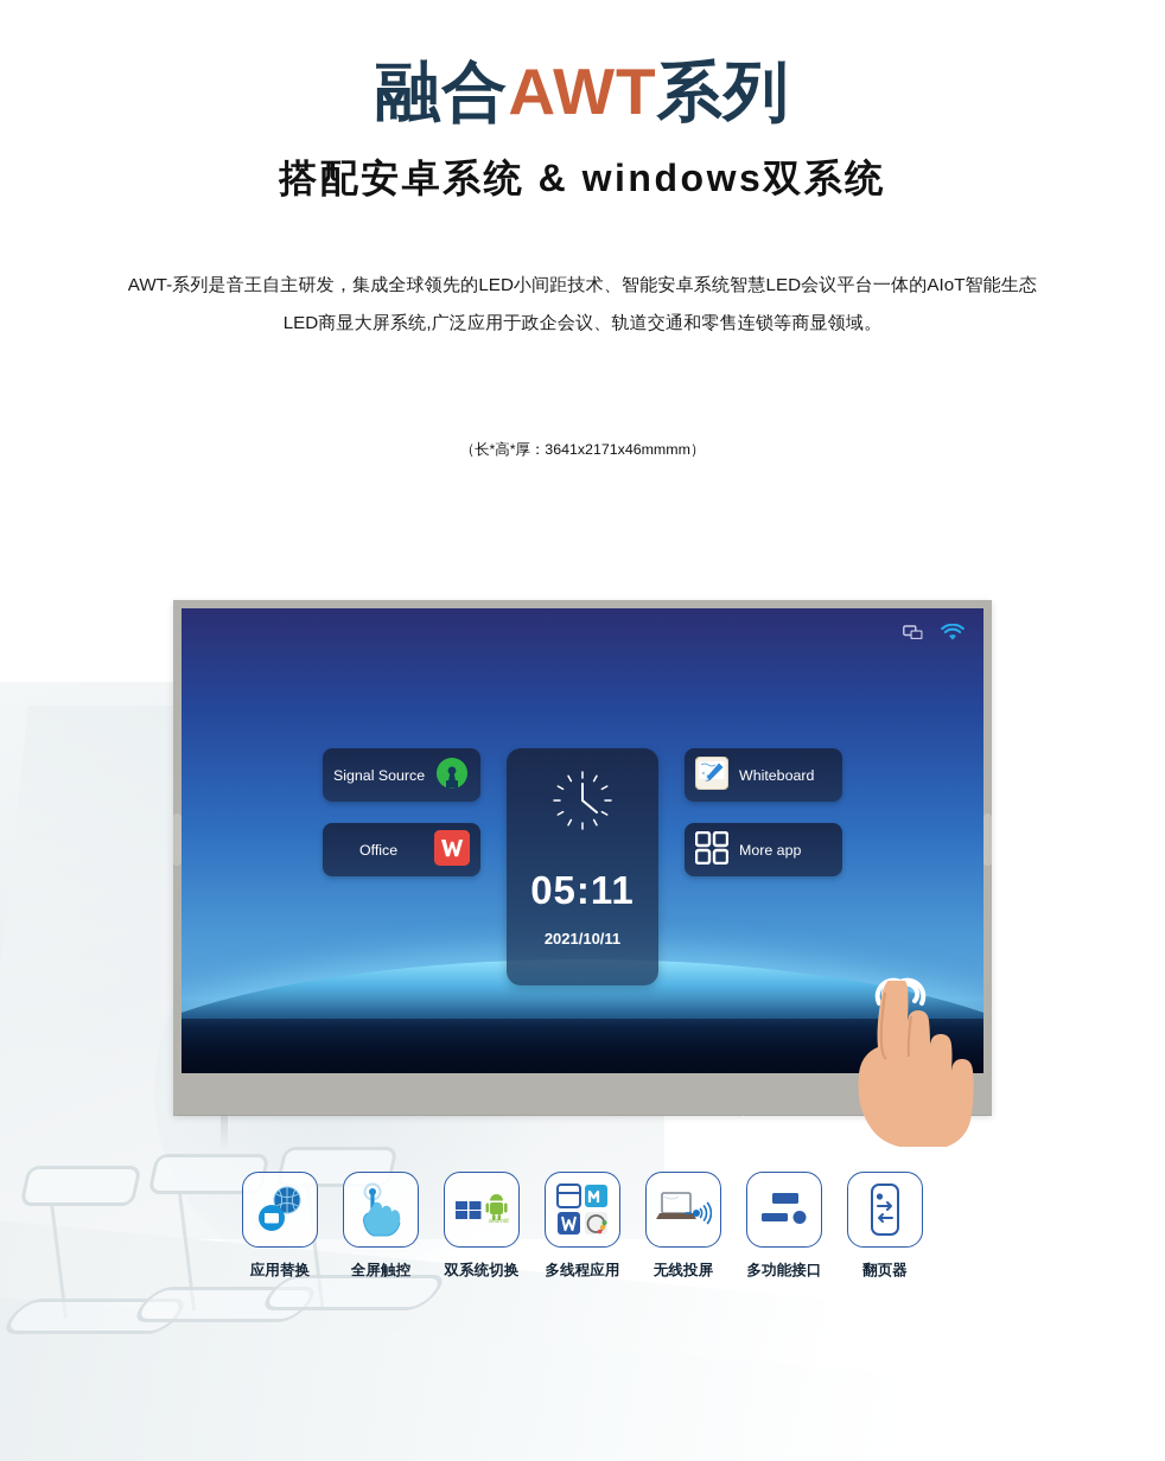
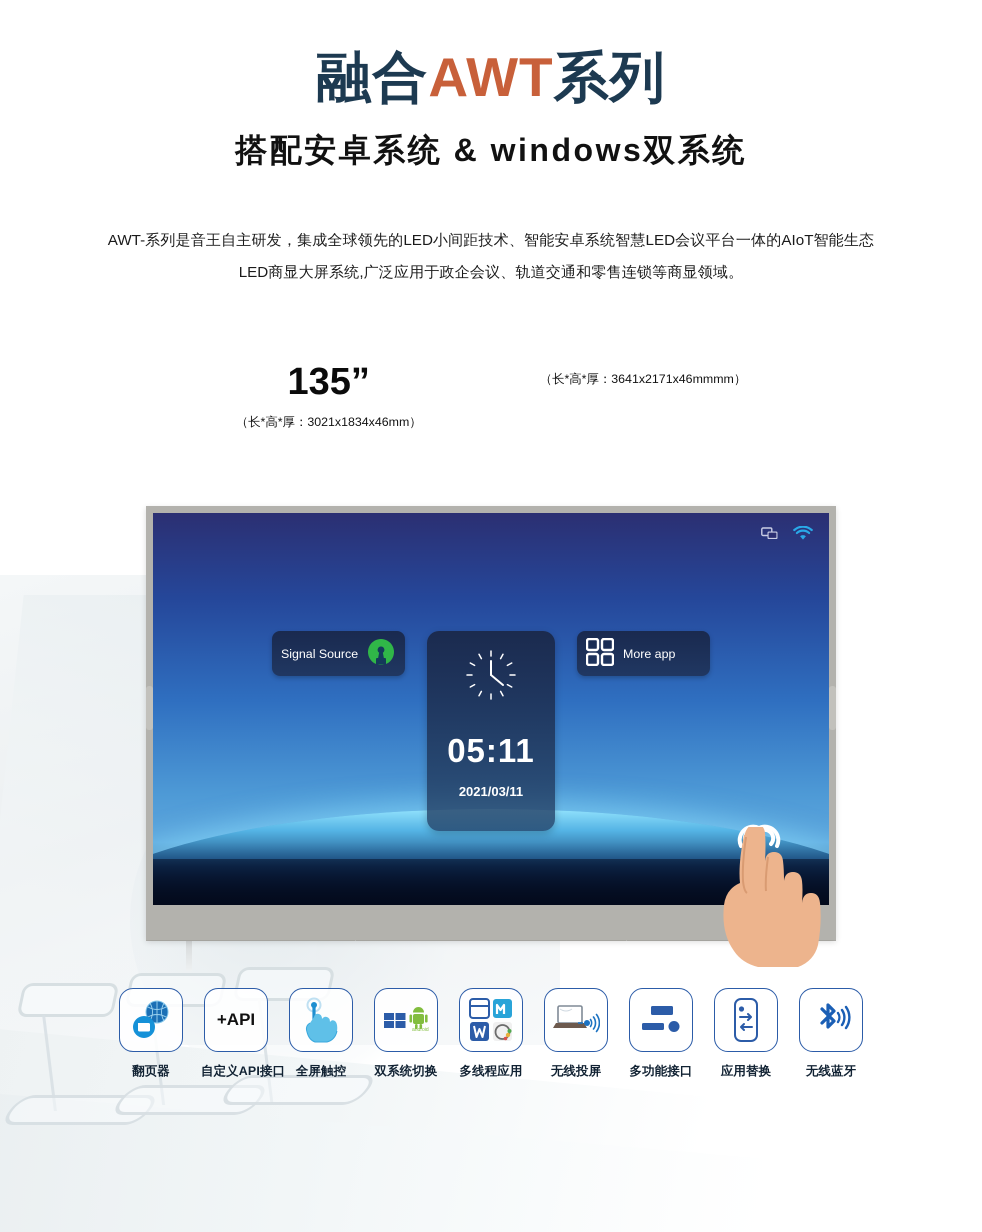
  融合AWT系列
  搭配安卓系统 & windows双系统
  AWT-系列是音王自主研发，集成全球领先的LED小间距技术、智能安卓系统智慧LED会议平台一体的AIoT智能生态LED商显大屏系统,广泛应用于政企会议、轨道交通和零售连锁等商显领域。
+ 135”
+ （长*高*厚：3021x1834x46mm）
  （长*高*厚：3641x2171x46mmmm）
  Signal Source
- Office
  05:11
- 2021/10/11
+ 2021/03/11
- Whiteboard
  More app
- 应用替换
+ 翻页器
+ +API
+ 自定义API接口
  全屏触控
  双系统切换
  多线程应用
  无线投屏
  多功能接口
- 翻页器
+ 应用替换
+ 无线蓝牙
